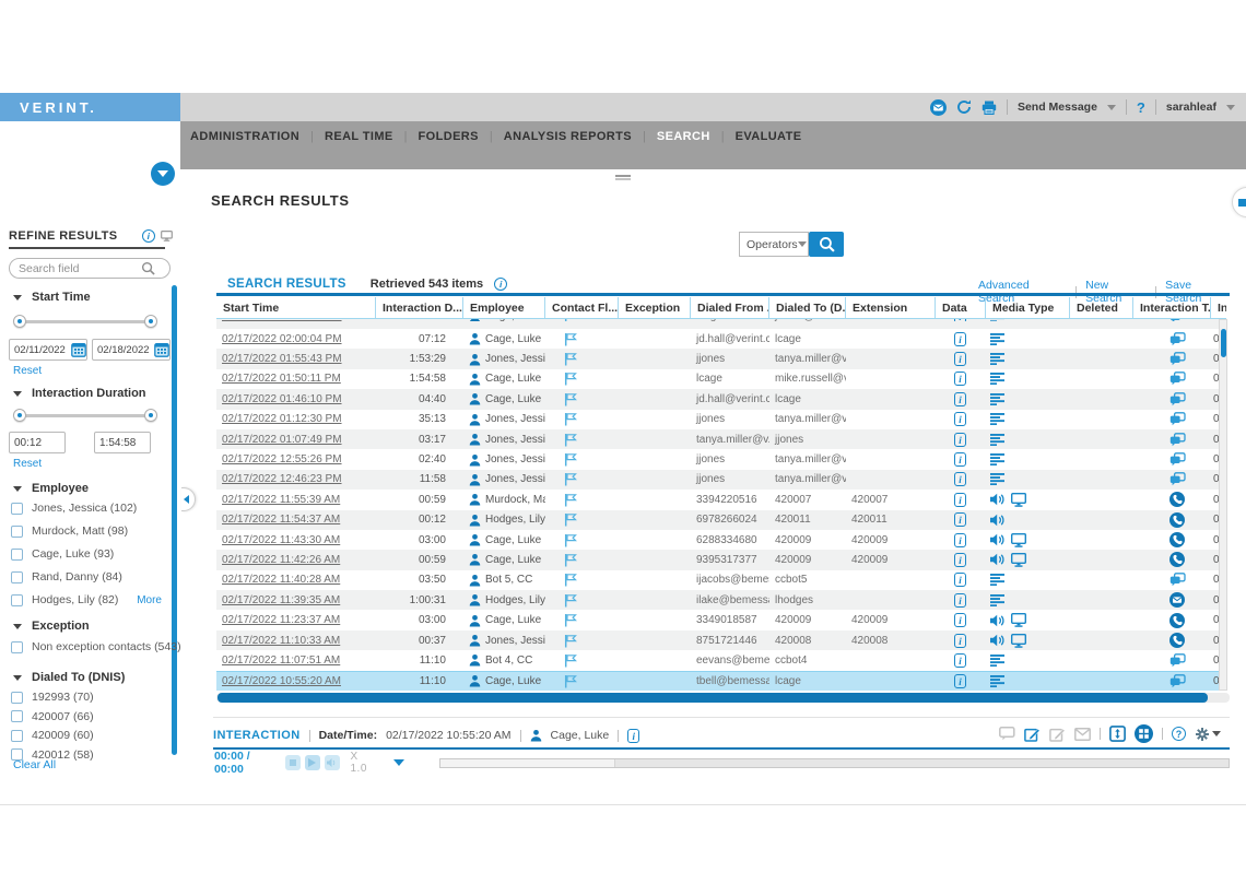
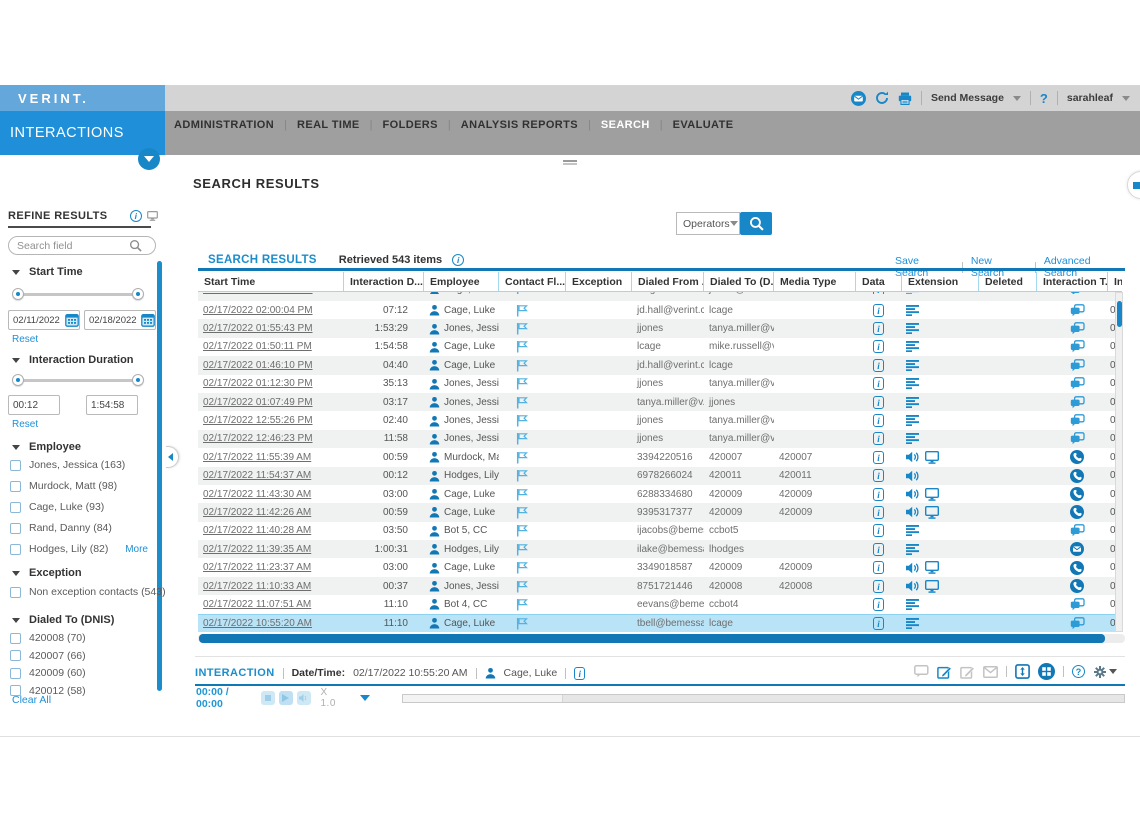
  VERINT.
+ INTERACTIONS
  Send Message
  ?
  sarahleaf
  ADMINISTRATION
  |
  REAL TIME
  FOLDERS
  ANALYSIS REPORTS
  |
  SEARCH
  EVALUATE
  SEARCH RESULTS
  REFINE RESULTS
  i
  Search field
  Start Time
  02/11/2022
  02/18/2022
  Reset
  Interaction Duration
  00:12
  1:54:58
  Reset
  Employee
- Jones, Jessica (102)
+ Jones, Jessica (163)
  Murdock, Matt (98)
  Cage, Luke (93)
  Rand, Danny (84)
  Hodges, Lily (82)
  More
  Exception
  Non exception contacts (543)
  Dialed To (DNIS)
- 192993 (70)
+ 420008 (70)
  420007 (66)
  420009 (60)
  420012 (58)
  Clear All
  Operators
  SEARCH RESULTS
  Retrieved 543 items
  i
- Advanced Search
+ Save Search
  New Search
- Save Search
+ Advanced Search
  Start Time
  Interaction D...
  Employee
  Contact Fl...
  Exception
  Dialed From .
  Dialed To (D.
- Extension
+ Media Type
  Data
- Media Type
+ Extension
  Deleted
  Interaction T.
  In
  02/17/2022 02:00:04 PM
  07:12
  Cage, Luke
  jd.hall@verint.c
  lcage
  i
  0
  02/17/2022 01:55:43 PM
  1:53:29
  Jones, Jessi
  jjones
  tanya.miller@v
  i
  0
  02/17/2022 01:50:11 PM
  1:54:58
  Cage, Luke
  lcage
  mike.russell@
  i
  0
  02/17/2022 01:46:10 PM
  04:40
  Cage, Luke
  jd.hall@verint.c
  lcage
  i
  0
  02/17/2022 01:12:30 PM
  35:13
  Jones, Jessi
  jjones
  tanya.miller@v
  i
  0
  02/17/2022 01:07:49 PM
  03:17
  Jones, Jessi
  tanya.miller@v.
  jjones
  i
  0
  02/17/2022 12:55:26 PM
  02:40
  Jones, Jessi
  jjones
  tanya.miller@v
  i
  0
  02/17/2022 12:46:23 PM
  11:58
  Jones, Jessi
  jjones
  tanya.miller@v
  i
  0
  02/17/2022 11:55:39 AM
  00:59
  Murdock, M
  3394220516
  420007
  420007
  i
  0
  02/17/2022 11:54:37 AM
  00:12
  Hodges, Lily
  6978266024
  420011
  420011
  i
  0
  02/17/2022 11:43:30 AM
  03:00
  Cage, Luke
  6288334680
  420009
  420009
  i
  0
  02/17/2022 11:42:26 AM
  00:59
  Cage, Luke
  9395317377
  420009
  420009
  i
  0
  02/17/2022 11:40:28 AM
  03:50
  Bot 5, CC
  ijacobs@beme
  ccbot5
  i
  0
  02/17/2022 11:39:35 AM
  1:00:31
  Hodges, Lily
  ilake@bemess
  lhodges
  i
  0
  02/17/2022 11:23:37 AM
  03:00
  Cage, Luke
  3349018587
  420009
  420009
  i
  0
  02/17/2022 11:10:33 AM
  00:37
  Jones, Jessi
  8751721446
  420008
  420008
  i
  0
  02/17/2022 11:07:51 AM
  11:10
  Bot 4, CC
  eevans@beme
  ccbot4
  i
  0
  02/17/2022 10:55:20 AM
  11:10
  Cage, Luke
  tbell@bemessa
  lcage
  i
  0
  INTERACTION
  Date/Time:
  02/17/2022 10:55:20 AM
  Cage, Luke
  i
  ?
  00:00 / 00:00
  X 1.0
